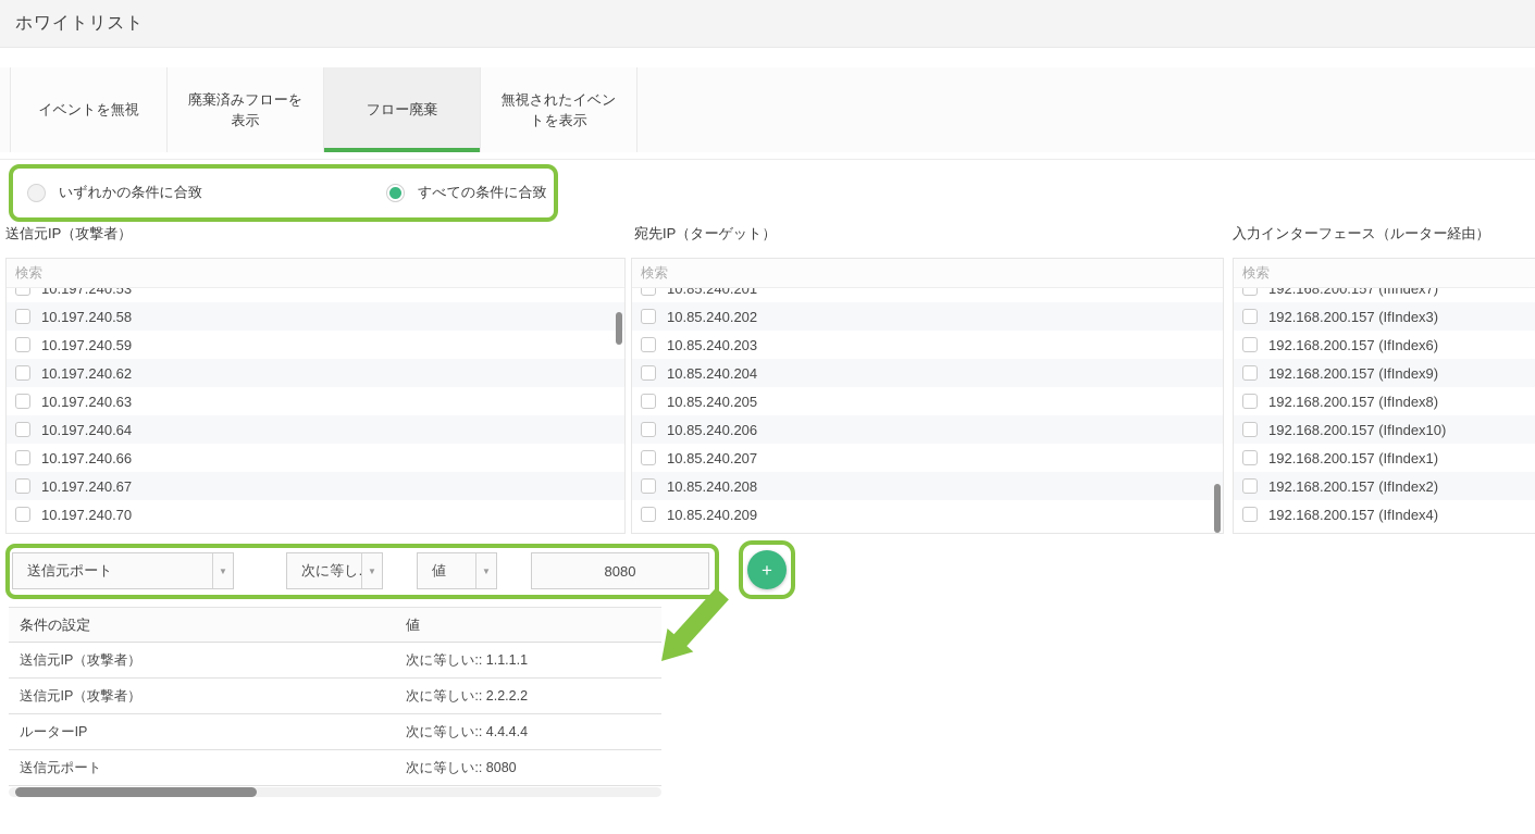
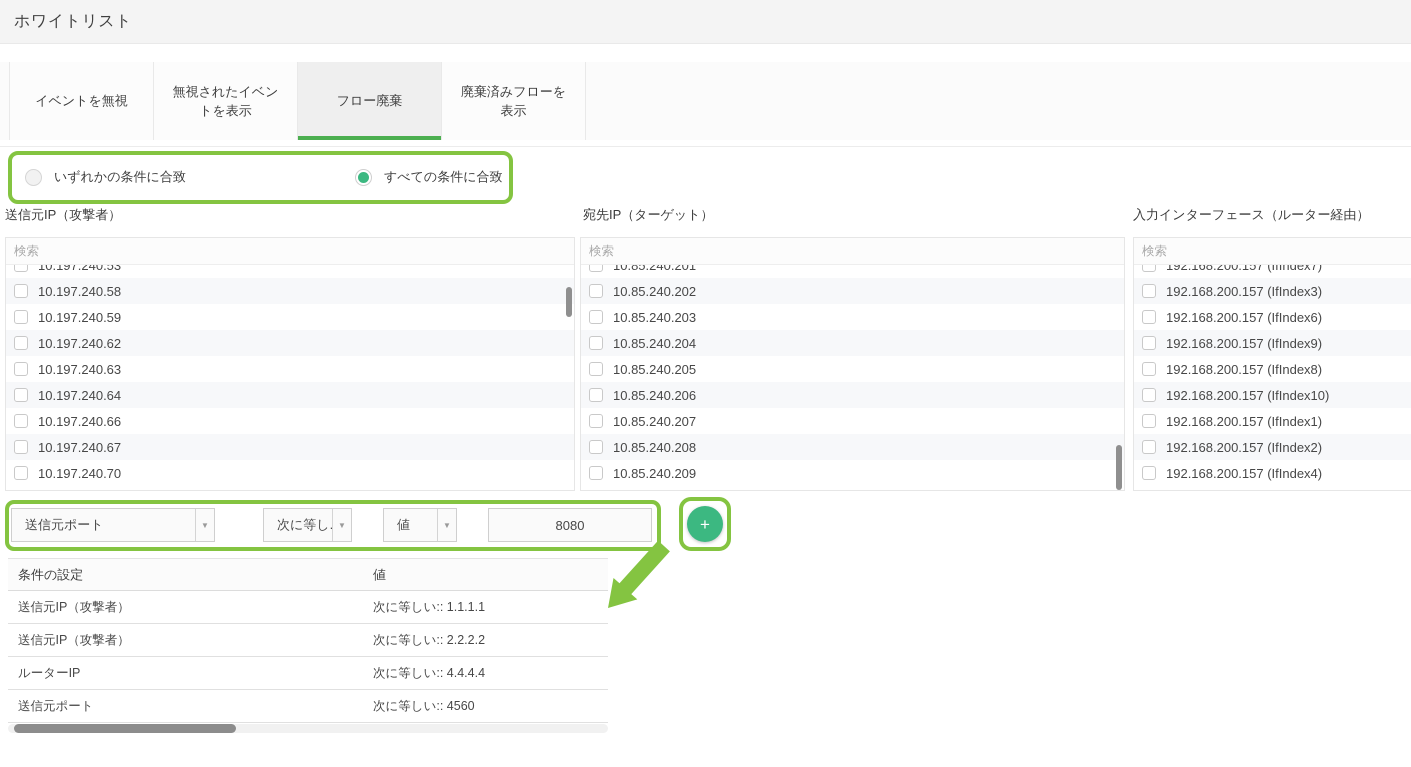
  ホワイトリスト
  イベントを無視
- 廃棄済みフローを表示
+ 無視されたイベントを表示
  フロー廃棄
- 無視されたイベントを表示
+ 廃棄済みフローを表示
  いずれかの条件に合致
  すべての条件に合致
  送信元IP（攻撃者）
  宛先IP（ターゲット）
  入力インターフェース（ルーター経由）
  検索
  10.197.240.53
  10.197.240.58
  10.197.240.59
  10.197.240.62
  10.197.240.63
  10.197.240.64
  10.197.240.66
  10.197.240.67
  10.197.240.70
  検索
  10.85.240.201
  10.85.240.202
  10.85.240.203
  10.85.240.204
  10.85.240.205
  10.85.240.206
  10.85.240.207
  10.85.240.208
  10.85.240.209
  検索
  192.168.200.157 (IfIndex7)
  192.168.200.157 (IfIndex3)
  192.168.200.157 (IfIndex6)
  192.168.200.157 (IfIndex9)
  192.168.200.157 (IfIndex8)
  192.168.200.157 (IfIndex10)
  192.168.200.157 (IfIndex1)
  192.168.200.157 (IfIndex2)
  192.168.200.157 (IfIndex4)
  送信元ポート
  ▼
  次に等し.
  ▼
  値
  ▼
  8080
  +
  条件の設定
  値
  送信元IP（攻撃者）
  次に等しい:: 1.1.1.1
  送信元IP（攻撃者）
  次に等しい:: 2.2.2.2
  ルーターIP
  次に等しい:: 4.4.4.4
  送信元ポート
- 次に等しい:: 8080
+ 次に等しい:: 4560
